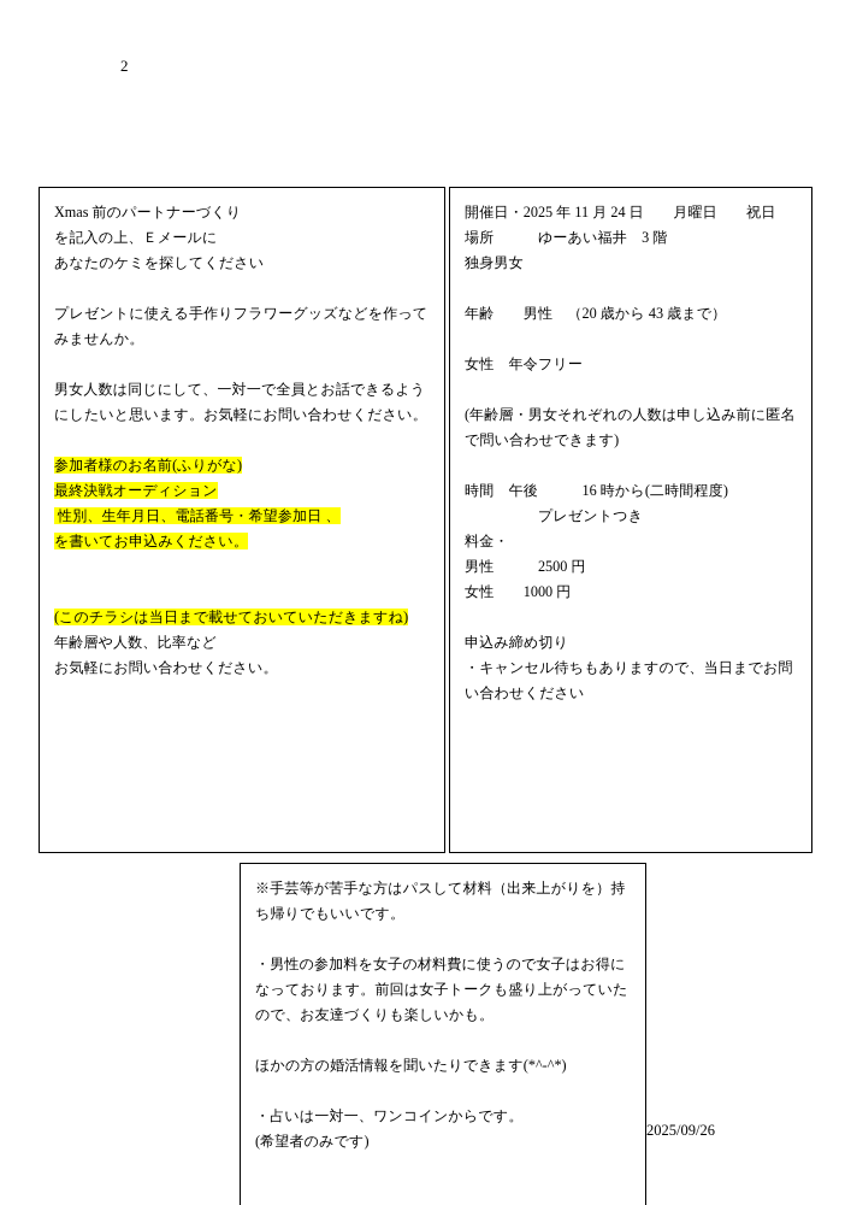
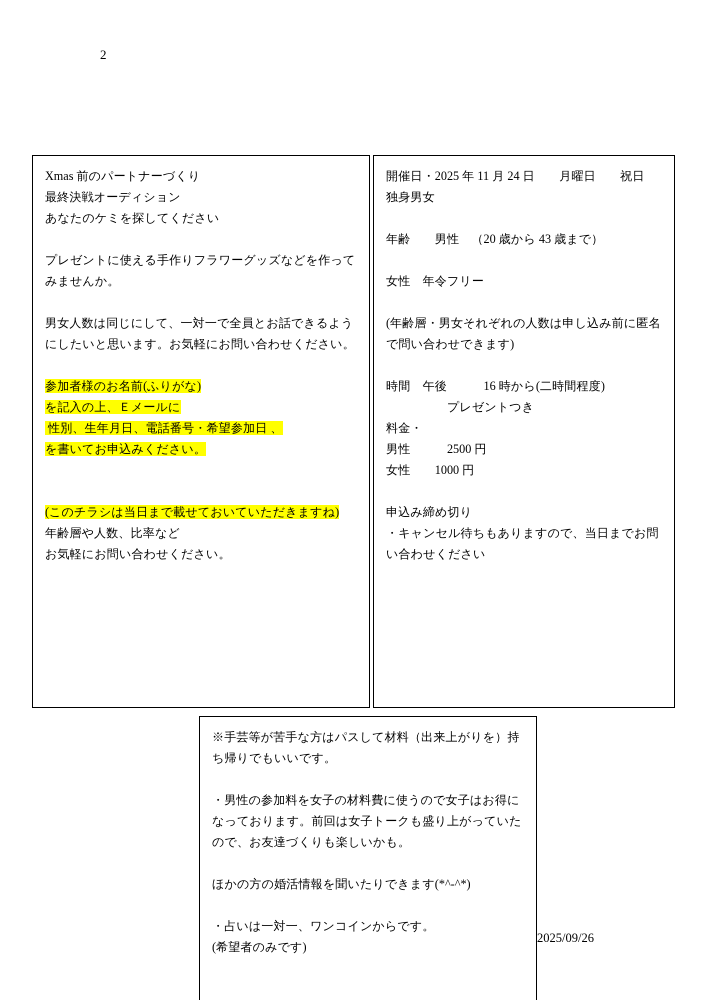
  2
  Xmas 前のパートナーづくり
- を記入の上、Ｅメールに
+ 最終決戦オーディション
  あなたのケミを探してください
  プレゼントに使える手作りフラワーグッズなどを作ってみませんか。
  男女人数は同じにして、一対一で全員とお話できるようにしたいと思います。お気軽にお問い合わせください。
  参加者様のお名前(ふりがな)
- 最終決戦オーディション
+ を記入の上、Ｅメールに
  性別、生年月日、電話番号・希望参加日 、
  を書いてお申込みください。
  (このチラシは当日まで載せておいていただきますね)
  年齢層や人数、比率など
  お気軽にお問い合わせください。
  開催日・2025 年 11 月 24 日 月曜日 祝日
- 場所 ゆーあい福井 3 階
  独身男女
  年齢 男性 （20 歳から 43 歳まで）
  女性 年令フリー
  (年齢層・男女それぞれの人数は申し込み前に匿名で問い合わせできます)
  時間 午後 16 時から(二時間程度)
  プレゼントつき
  料金・
  男性 2500 円
  女性 1000 円
  申込み締め切り
  ・キャンセル待ちもありますので、当日までお問い合わせください
  ※手芸等が苦手な方はパスして材料（出来上がりを）持ち帰りでもいいです。
  ・男性の参加料を女子の材料費に使うので女子はお得になっております。前回は女子トークも盛り上がっていたので、お友達づくりも楽しいかも。
  ほかの方の婚活情報を聞いたりできます(*^-^*)
  ・占いは一対一、ワンコインからです。
  (希望者のみです)
  2025/09/26
